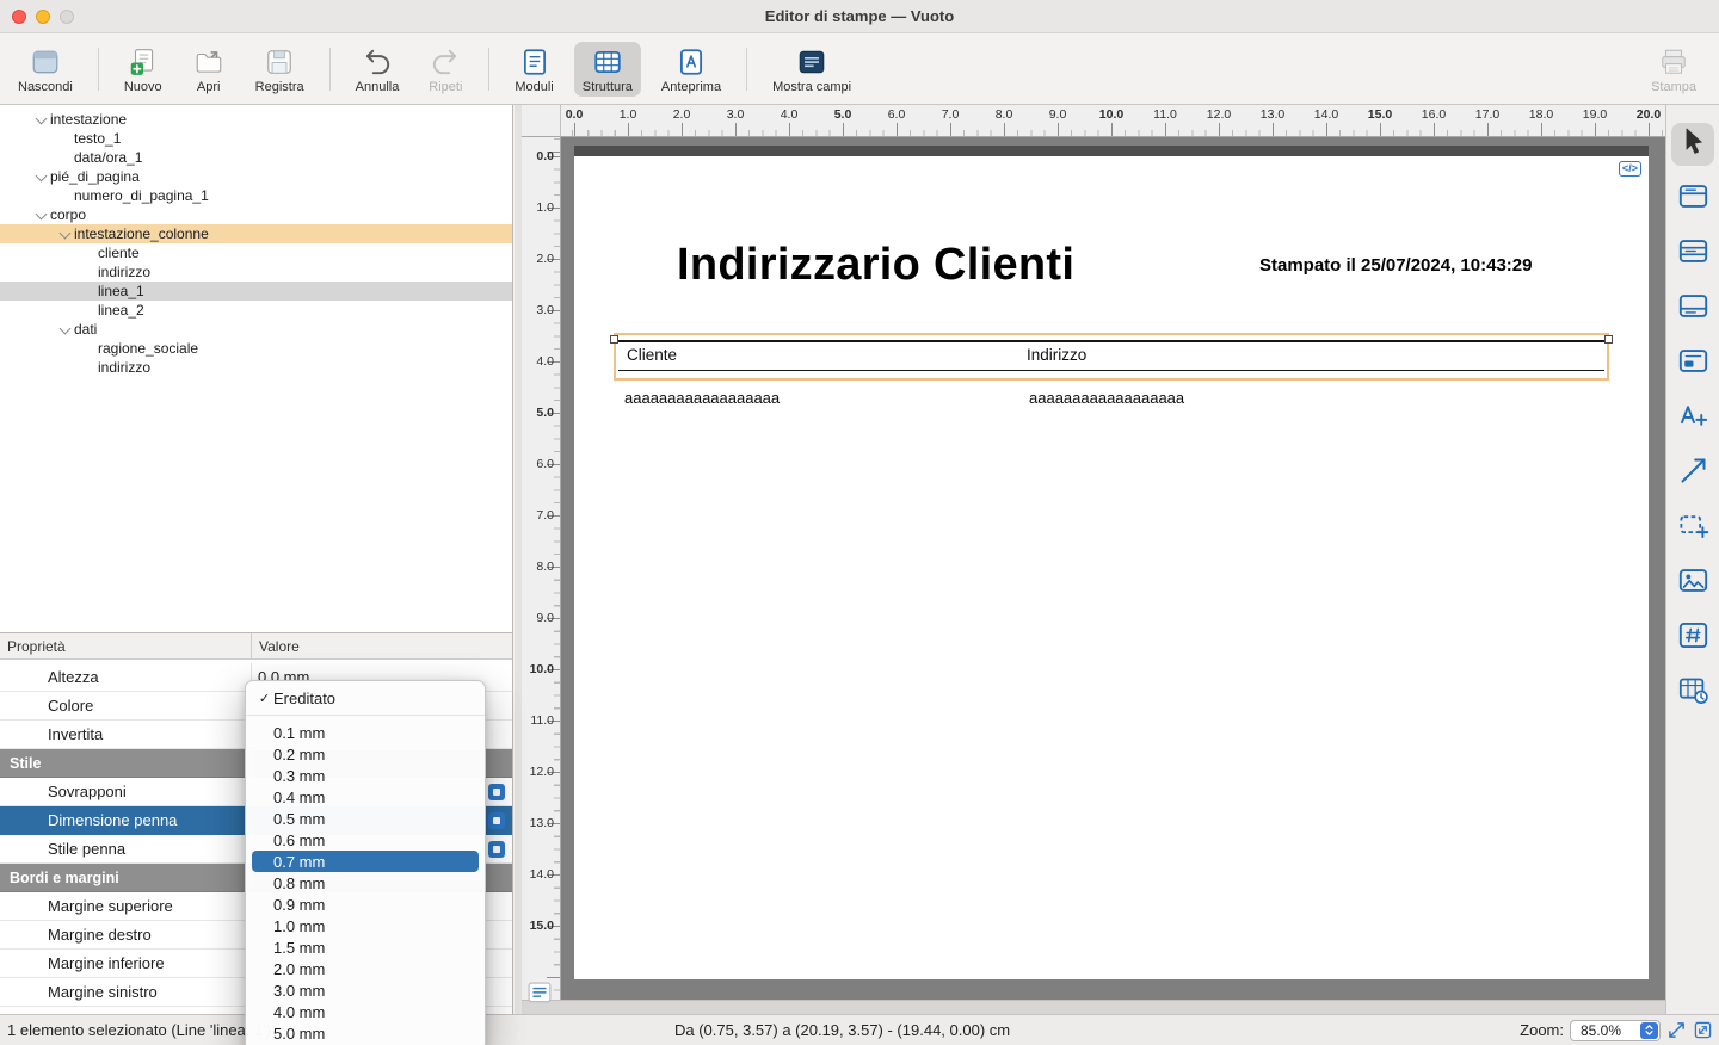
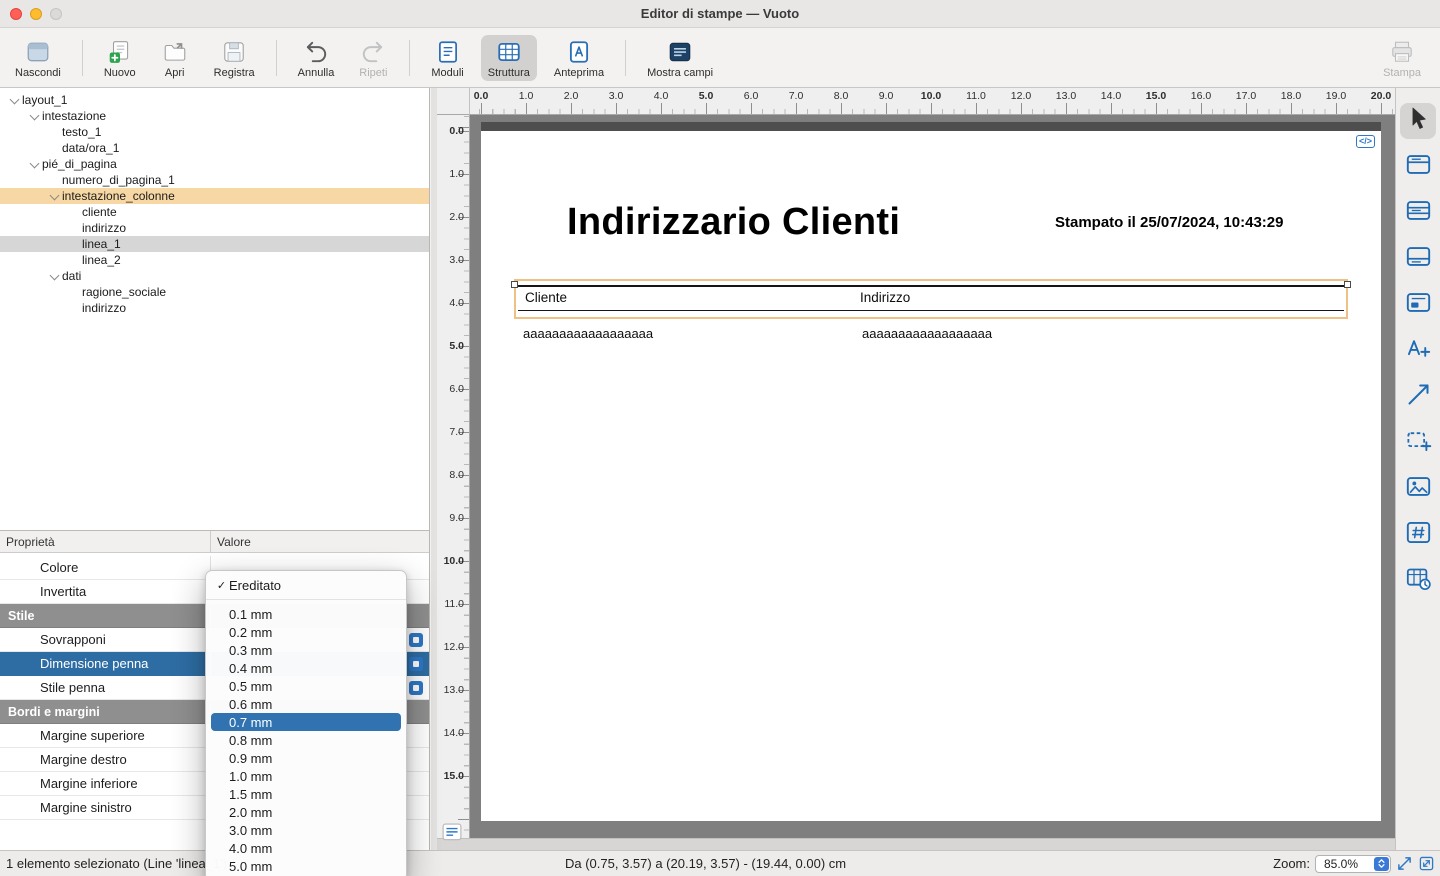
  Editor di stampe — Vuoto
  Nascondi
  Nuovo
  Apri
  Registra
  Annulla
  Ripeti
  Moduli
  Struttura
  Anteprima
  Mostra campi
  Stampa
+ layout_1
  intestazione
  testo_1
  data/ora_1
  pié_di_pagina
  numero_di_pagina_1
- corpo
  intestazione_colonne
  cliente
  indirizzo
  linea_1
  linea_2
  dati
  ragione_sociale
  indirizzo
  Proprietà
  Valore
- Altezza
- 0.0 mm
  Colore
  Invertita
  Stile
  Sovrapponi
  Dimensione penna
  Stile penna
  Bordi e margini
  Margine superiore
  Margine destro
  Margine inferiore
  Margine sinistro
  0.0
  1.0
  2.0
  3.0
  4.0
  5.0
  6.0
  7.0
  8.0
  9.0
  10.0
  11.0
  12.0
  13.0
  14.0
  15.0
  16.0
  17.0
  18.0
  19.0
  20.0
  0.0
  1.0
  2.0
  3.0
  4.0
  5.0
  6.0
  7.0
  8.0
  9.0
  10.0
  11.0
  12.0
  13.0
  14.0
  15.0
  </>
  Indirizzario Clienti
  Stampato il 25/07/2024, 10:43:29
  Cliente
  Indirizzo
  aaaaaaaaaaaaaaaaaa
  aaaaaaaaaaaaaaaaaa
  1 elemento selezionato (Line 'linea
  Da (0.75, 3.57) a (20.19, 3.57) - (19.44, 0.00) cm
  Zoom:
  85.0%
  ✓
  Ereditato
  0.1 mm
  0.2 mm
  0.3 mm
  0.4 mm
  0.5 mm
  0.6 mm
  0.7 mm
  0.8 mm
  0.9 mm
  1.0 mm
  1.5 mm
  2.0 mm
  3.0 mm
  4.0 mm
  5.0 mm
